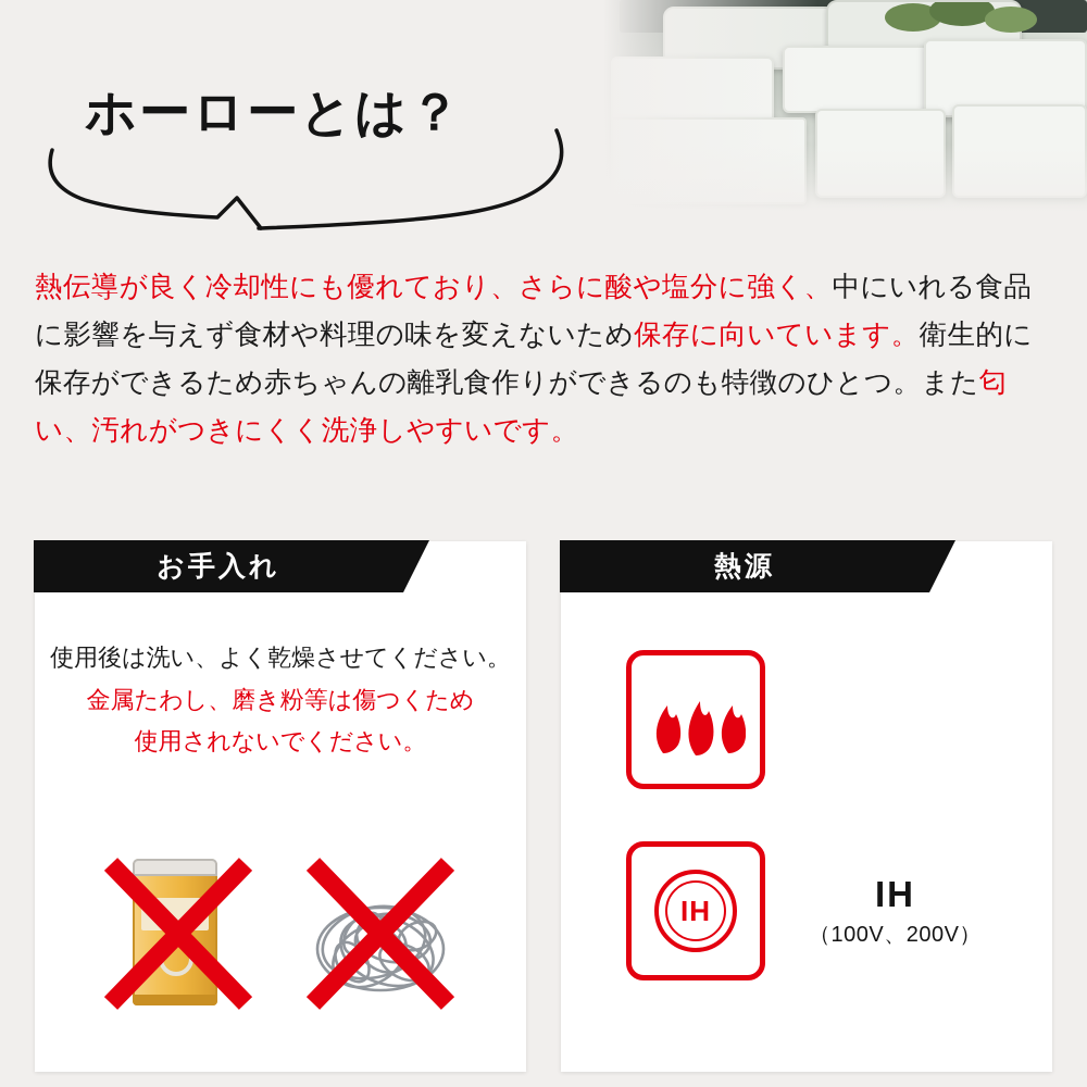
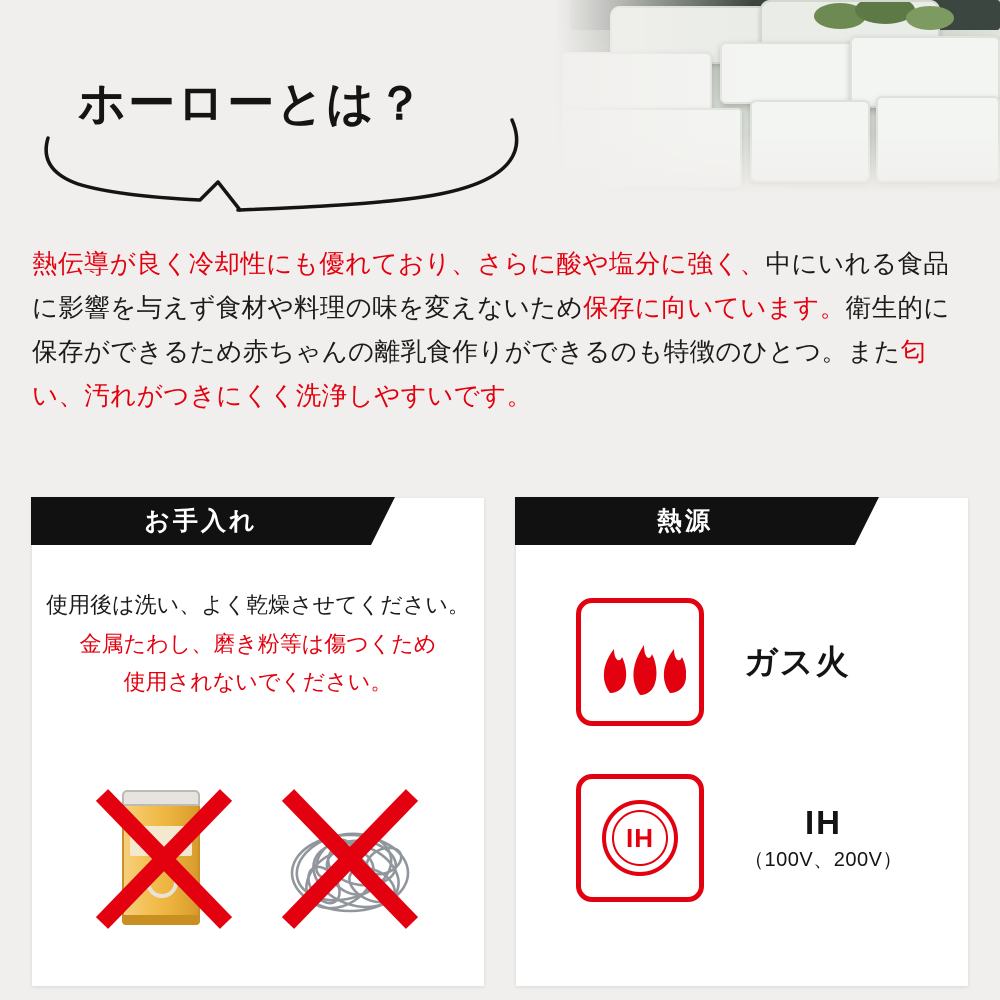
  ホーローとは？
  熱伝導が良く冷却性にも優れており、さらに酸や塩分に強く、中にいれる食品に影響を与えず食材や料理の味を変えないため保存に向いています。衛生的に保存ができるため赤ちゃんの離乳食作りができるのも特徴のひとつ。また匂い、汚れがつきにくく洗浄しやすいです。
  お手入れ
  使用後は洗い、よく乾燥させてください。
  金属たわし、磨き粉等は傷つくため
  使用されないでください。
  熱源
+ ガス火
  IH
  IH
  （100V、200V）
